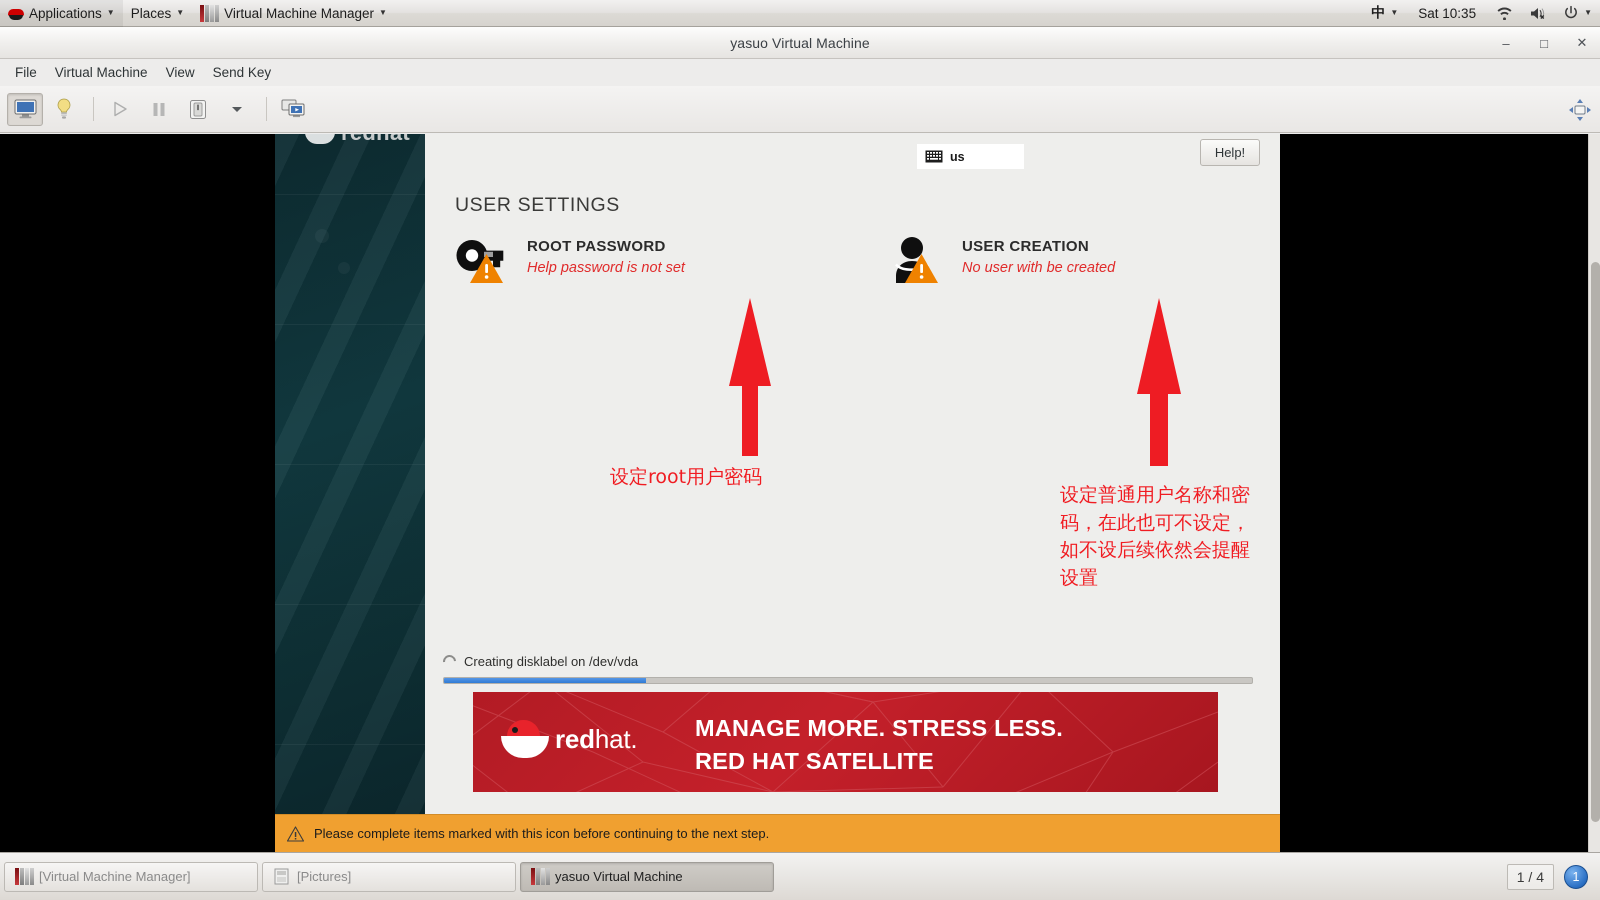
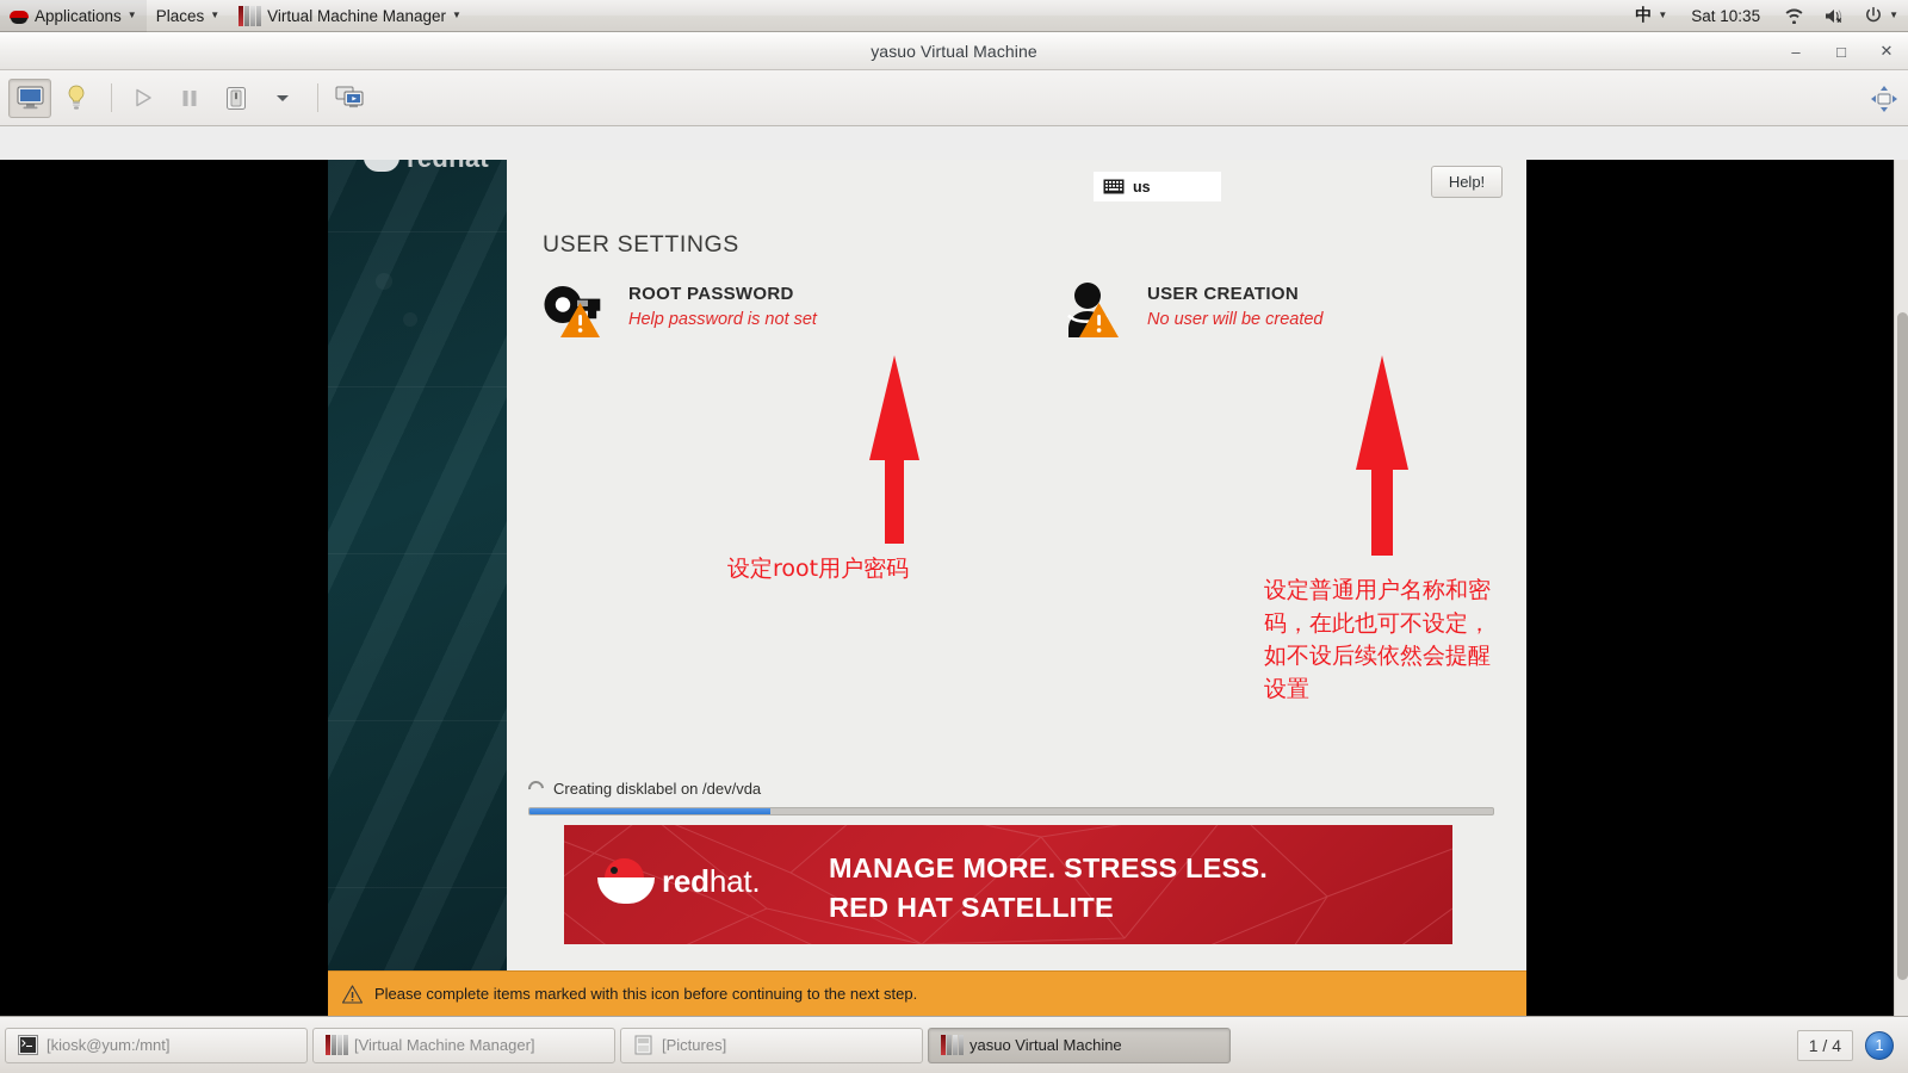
  Applications
  ▼
  Places
  ▼
  Virtual Machine Manager
  ▼
  中
  ▼
  Sat 10:35
  ▼
  yasuo Virtual Machine
  –
  □
  ✕
- File
- Virtual Machine
- View
- Send Key
  us
  Help!
  USER SETTINGS
  ROOT PASSWORD
  Help password is not set
  USER CREATION
- No user with be created
+ No user will be created
  设定root用户密码
  设定普通用户名称和密
  码，在此也可不设定，
  如不设后续依然会提醒
  设置
  Creating disklabel on /dev/vda
  redhat.
  MANAGE MORE. STRESS LESS.
  RED HAT SATELLITE
  Please complete items marked with this icon before continuing to the next step.
+ [kiosk@yum:/mnt]
  [Virtual Machine Manager]
  [Pictures]
  yasuo Virtual Machine
  1 / 4
  1
